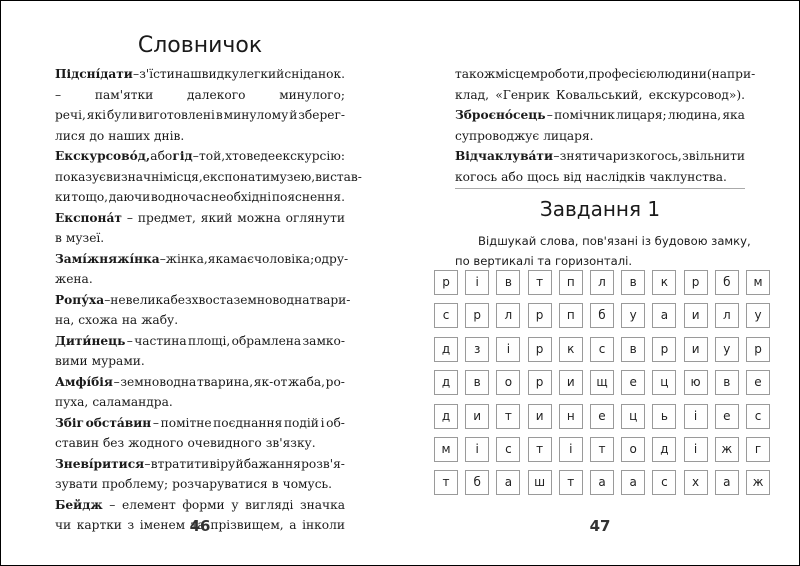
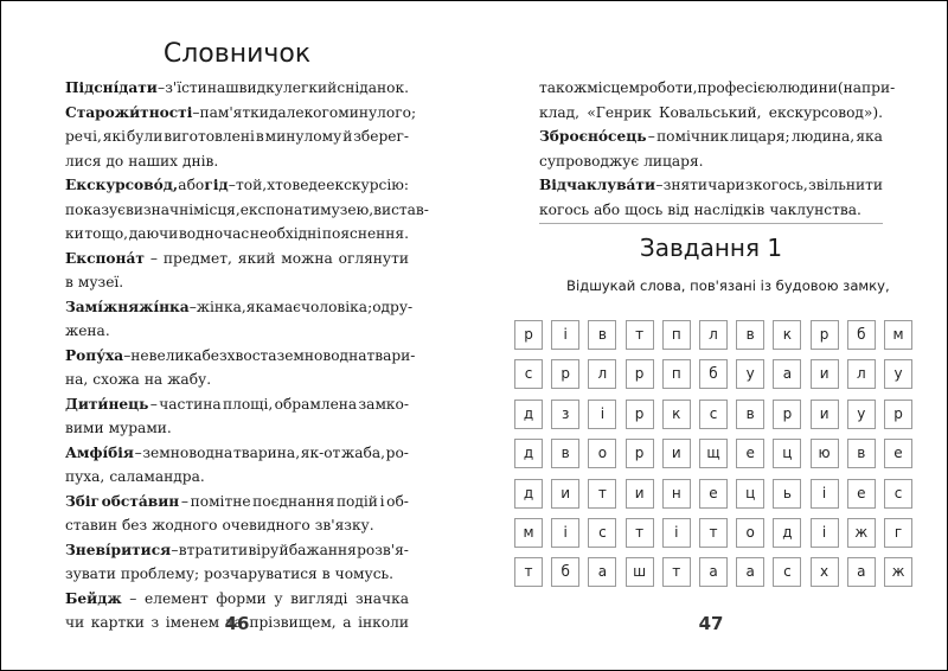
  Словничок
  Підсні́дати
  –
  з'їсти
  нашвидку
  легкий
  сніданок.
+ Старожи́тності
  –
  пам'ятки
  далекого
  минулого;
  речі,
  які
  були
  виготовлені
  в
  минулому
  й
  зберег-
  лися
  до
  наших
  днів.
  Екскурсово́д,
  або
  гід
  –
  той,
  хто
  веде
  екскурсію:
  показує
  визначні
  місця,
  експонати
  музею,
  вистав-
  ки
  тощо,
  даючи
  водночас
  необхідні
  пояснення.
  Експона́т
  –
  предмет,
  який
  можна
  оглянути
  в
  музеї.
  Замі́жня
  жі́нка
  –
  жінка,
  яка
  має
  чоловіка;
  одру-
  жена.
  Ропу́ха
  –
  невелика
  безхвоста
  земноводна
  твари-
  на,
  схожа
  на
  жабу.
  Дити́нець
  –
  частина
  площі,
  обрамлена
  замко-
  вими
  мурами.
  Амфі́бія
  –
  земноводна
  тварина,
  як-от
  жаба,
  ро-
  пуха,
  саламандра.
  Збіг
  обста́вин
  –
  помітне
  поєднання
  подій
  і
  об-
  ставин
  без
  жодного
  очевидного
  зв'язку.
  Зневі́ритися
  –
  втратити
  віру
  й
  бажання
  розв'я-
  зувати
  проблему;
  розчаруватися
  в
  чомусь.
  Бейдж
  –
  елемент
  форми
  у
  вигляді
  значка
  чи
  картки
  з
  іменем
  та
  прізвищем,
  а
  інколи
  46
  також
  місцем
  роботи,
  професією
  людини
  (напри-
  клад,
  «Генрик
  Ковальський,
  екскурсовод»).
  Зброєно́сець
  –
  помічник
  лицаря;
  людина,
  яка
  супроводжує
  лицаря.
  Відчаклува́ти
  –
  зняти
  чари
  з
  когось,
  звільнити
  когось
  або
  щось
  від
  наслідків
  чаклунства.
  47
  Завдання 1
  Відшукай слова, пов'язані із будовою замку,
- по вертикалі та горизонталі.
  р
  і
  в
  т
  п
  л
  в
  к
  р
  б
  м
  с
  р
  л
  р
  п
  б
  у
  а
  и
  л
  у
  д
  з
  і
  р
  к
  с
  в
  р
  и
  у
  р
  д
  в
  о
  р
  и
  щ
  е
  ц
  ю
  в
  е
  д
  и
  т
  и
  н
  е
  ц
  ь
  і
  е
  с
  м
  і
  с
  т
  і
  т
  о
  д
  і
  ж
  г
  т
  б
  а
  ш
  т
  а
  а
  с
  х
  а
  ж
